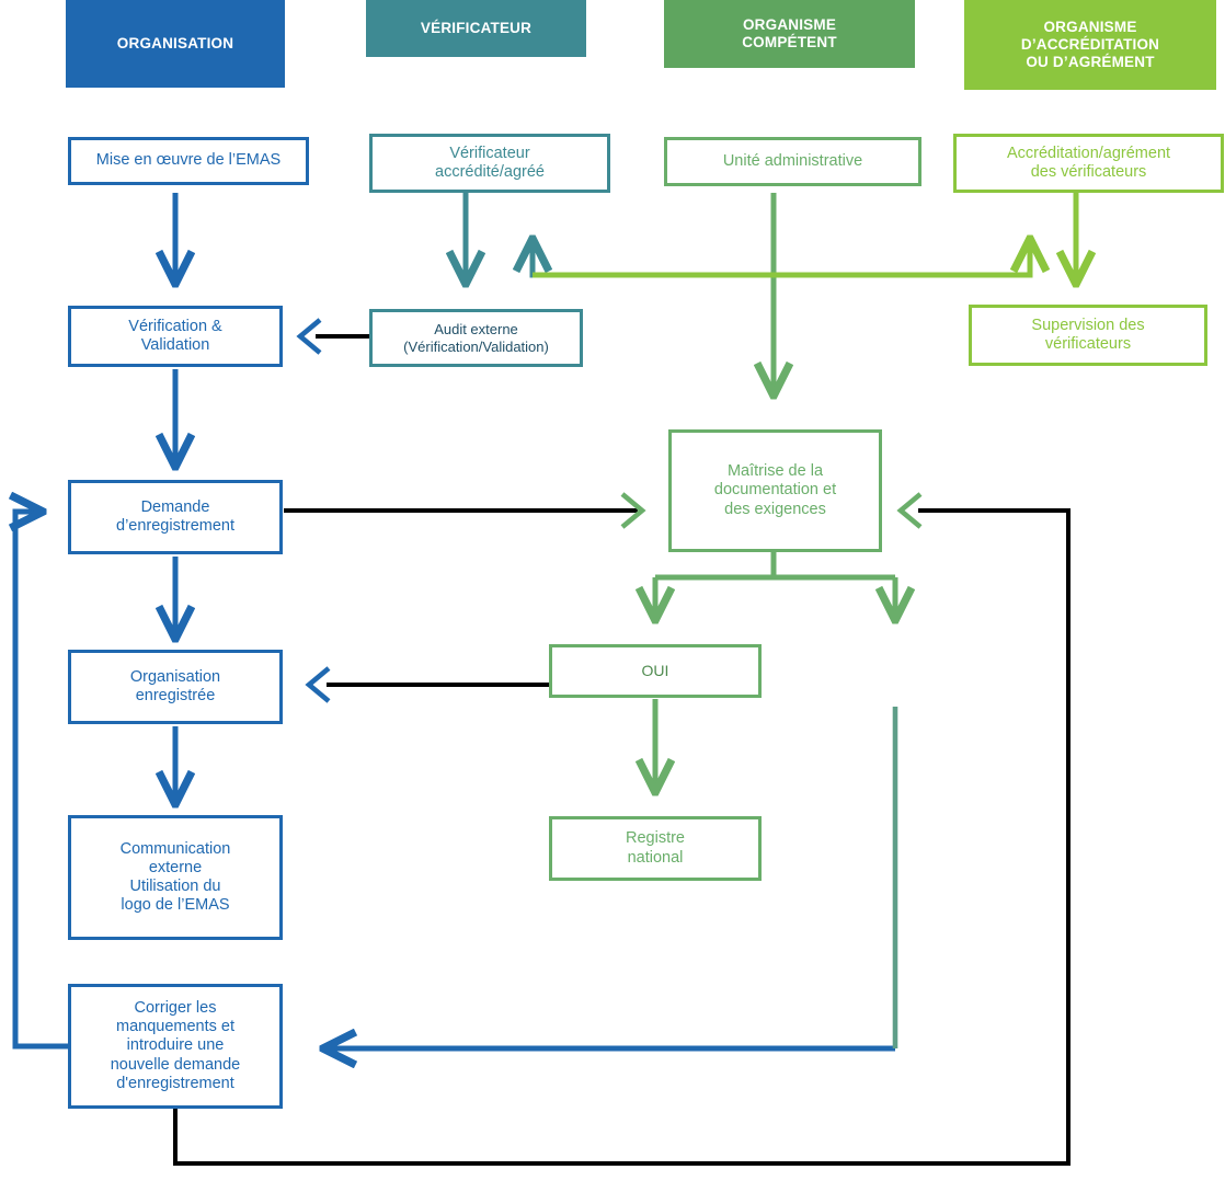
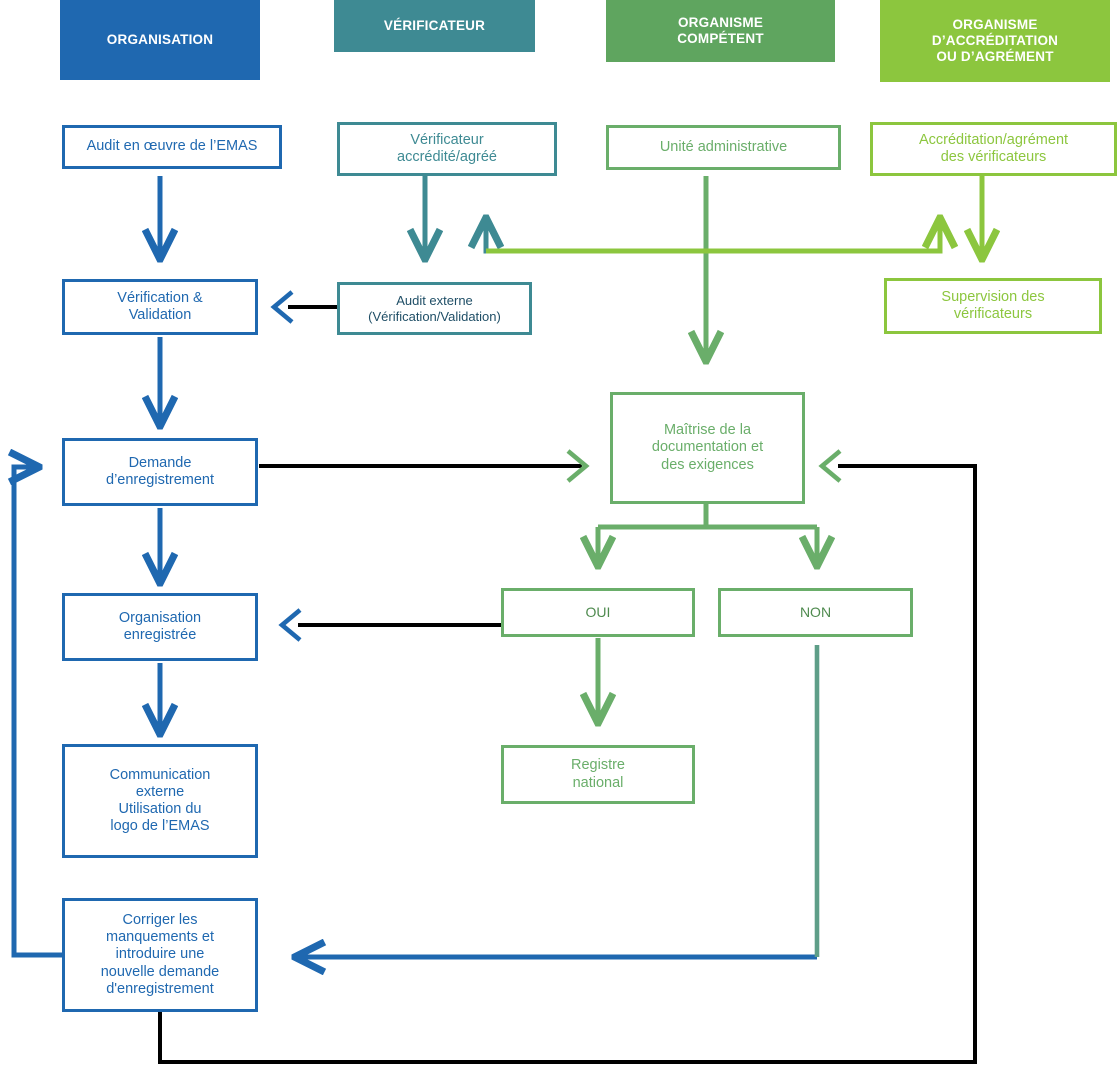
  ORGANISATION
  VÉRIFICATEUR
  ORGANISME
  COMPÉTENT
  ORGANISME
  D’ACCRÉDITATION
  OU D’AGRÉMENT
- Mise en œuvre de l’EMAS
+ Audit en œuvre de l’EMAS
  Vérification &
  Validation
  Demande
  d’enregistrement
  Organisation
  enregistrée
  Communication
  externe
  Utilisation du
  logo de l’EMAS
  Corriger les
  manquements et
  introduire une
  nouvelle demande
  d'enregistrement
  Vérificateur
  accrédité/agréé
  Audit externe
  (Vérification/Validation)
  Unité administrative
  Maîtrise de la
  documentation et
  des exigences
  OUI
+ NON
  Registre
  national
  Accréditation/agrément
  des vérificateurs
  Supervision des
  vérificateurs
